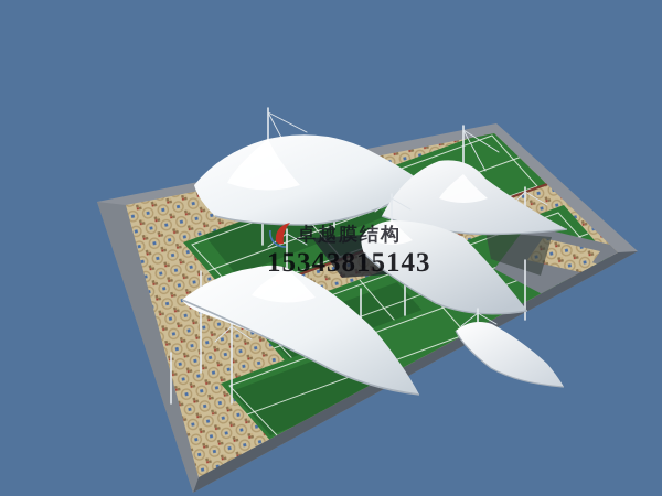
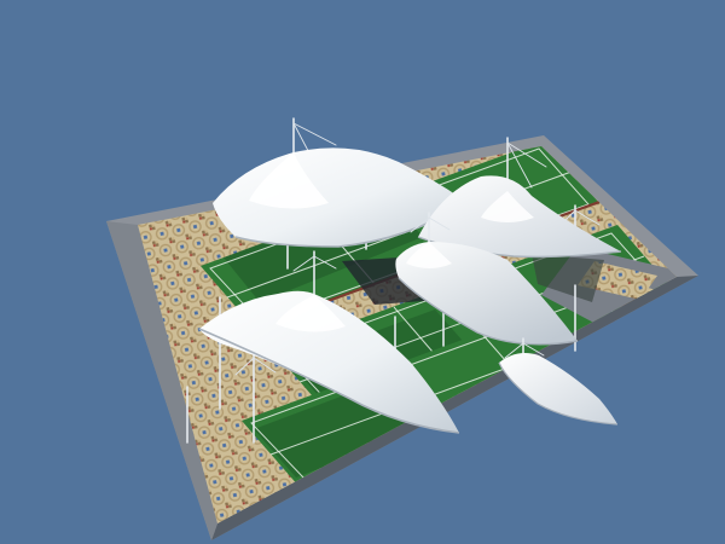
- 卓越膜结构
- 15343815143
